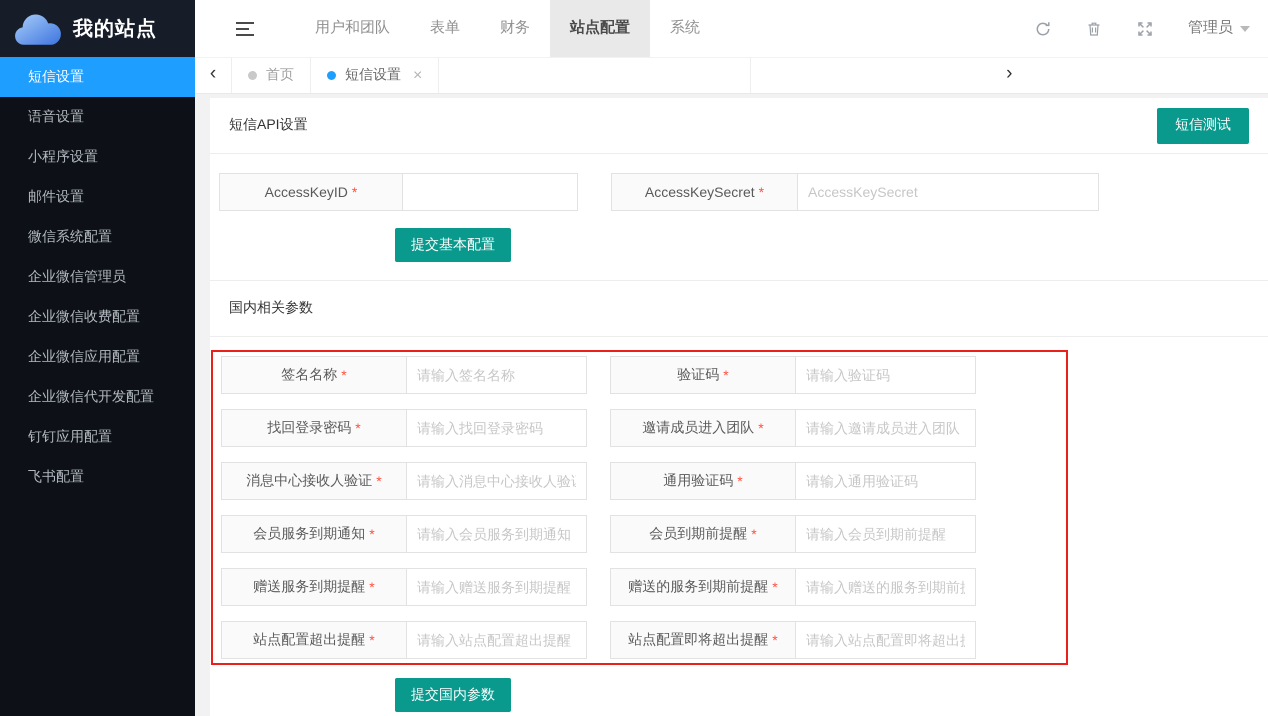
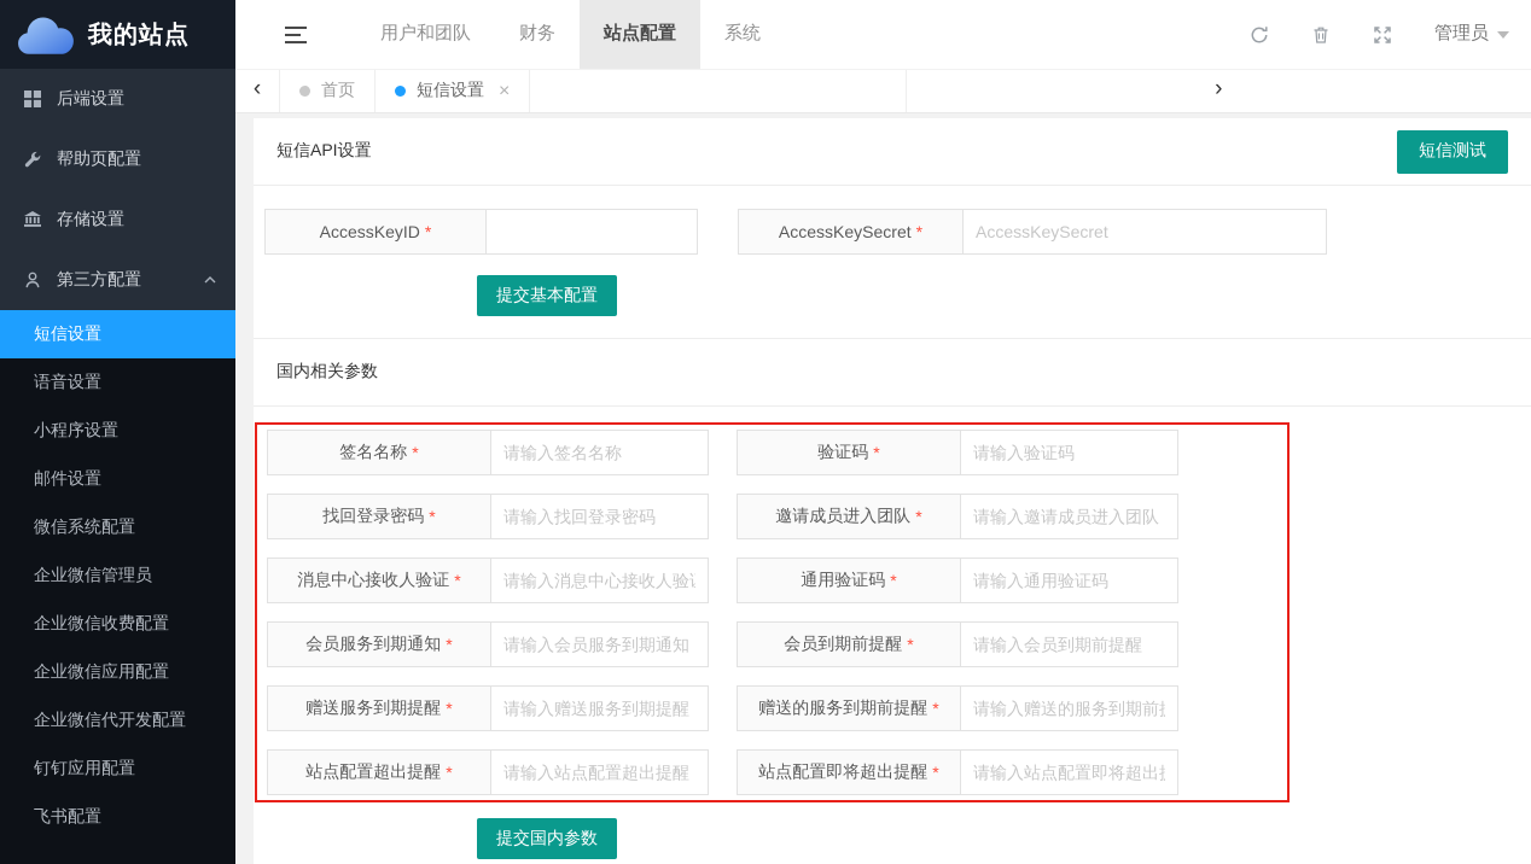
  我的站点
+ 后端设置
+ 帮助页配置
+ 存储设置
+ 第三方配置
  短信设置
  语音设置
  小程序设置
  邮件设置
  微信系统配置
  企业微信管理员
  企业微信收费配置
  企业微信应用配置
  企业微信代开发配置
  钉钉应用配置
  飞书配置
  用户和团队
- 表单
  财务
  站点配置
  系统
  管理员
  ‹
  首页
  短信设置
  ×
  ›
  短信API设置
  短信测试
  AccessKeyID
  *
  AccessKeySecret
  *
  AccessKeySecret
  提交基本配置
  国内相关参数
  签名名称
  *
  请输入签名名称
  验证码
  *
  请输入验证码
  找回登录密码
  *
  请输入找回登录密码
  邀请成员进入团队
  *
  请输入邀请成员进入团队
  消息中心接收人验证
  *
  请输入消息中心接收人验
  通用验证码
  *
  请输入通用验证码
  会员服务到期通知
  *
  请输入会员服务到期通知
  会员到期前提醒
  *
  请输入会员到期前提醒
  赠送服务到期提醒
  *
  请输入赠送服务到期提醒
  赠送的服务到期前提醒
  *
  请输入赠送的服务到期前
  站点配置超出提醒
  *
  请输入站点配置超出提醒
  站点配置即将超出提醒
  *
  请输入站点配置即将超出
  提交国内参数
